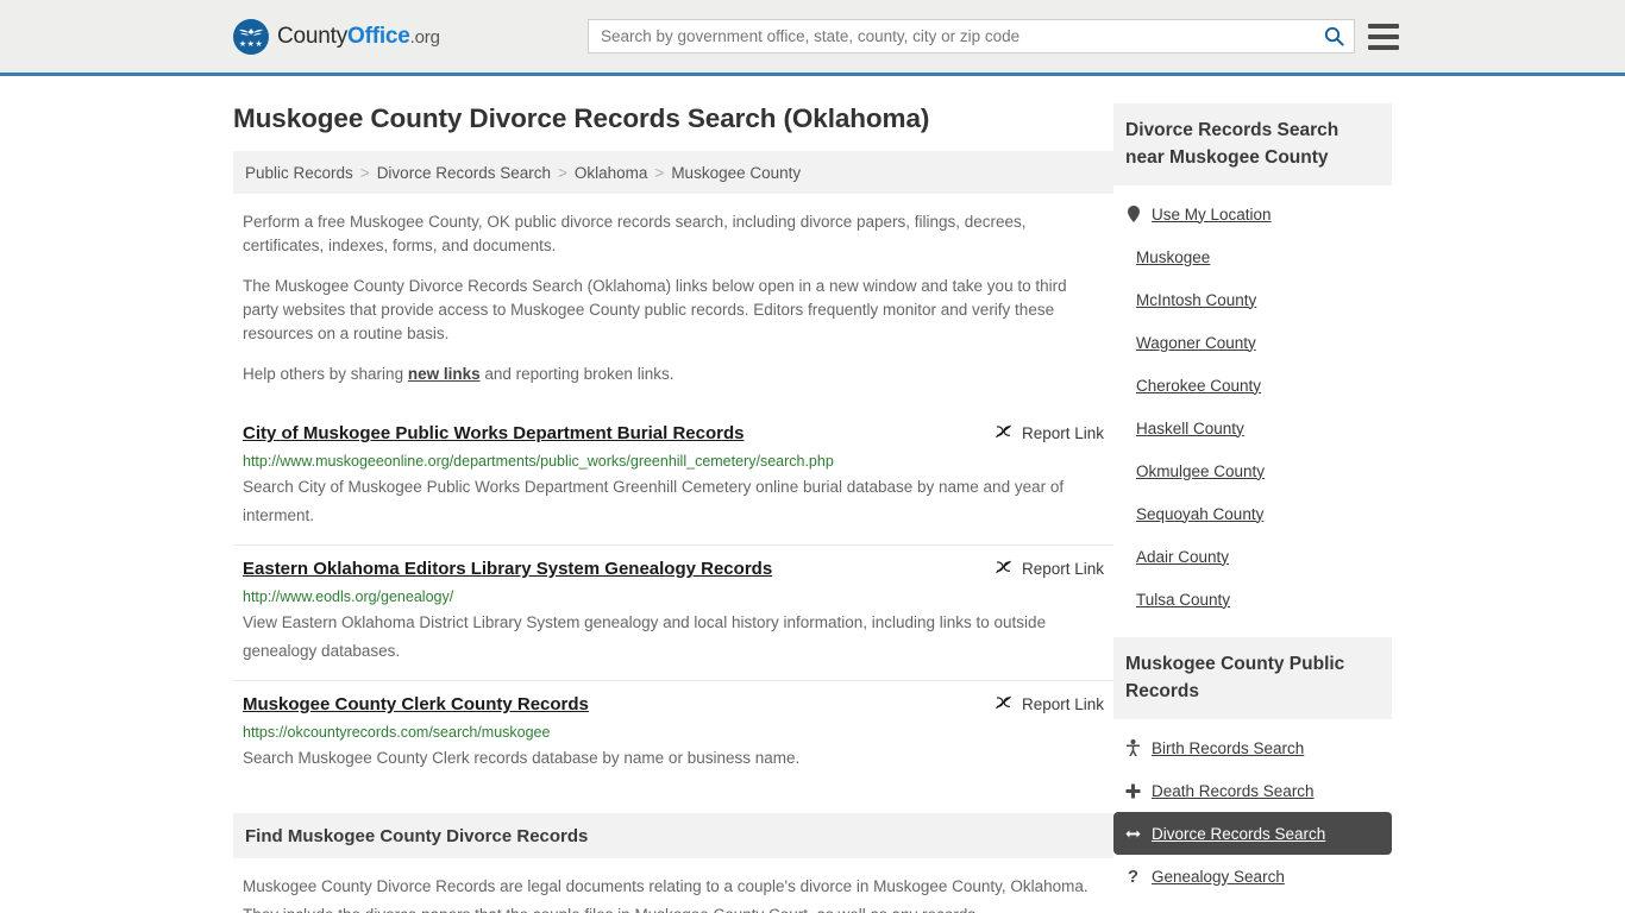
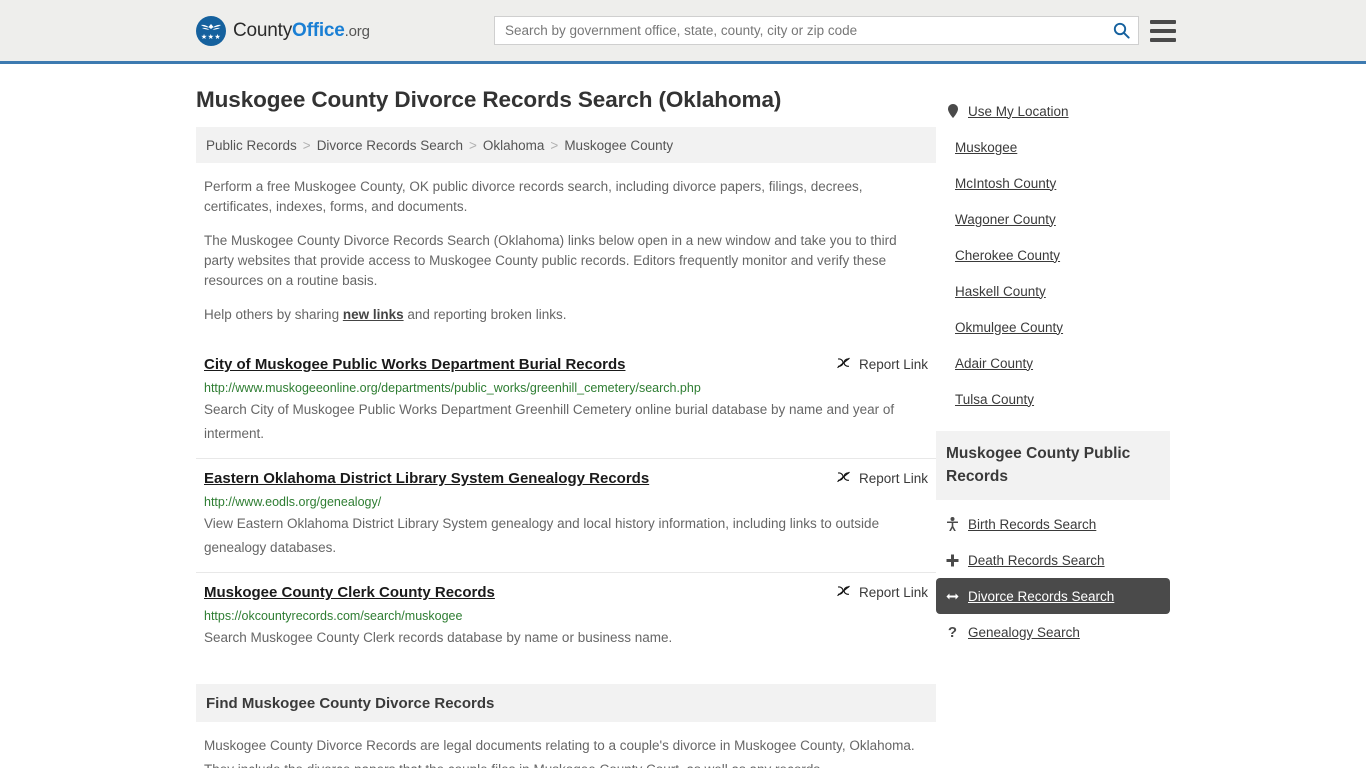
  CountyOffice.org
  Search by government office, state, county, city or zip code
  Muskogee County Divorce Records Search (Oklahoma)
  Public Records
  >
  Divorce Records Search
  >
  Oklahoma
  >
  Muskogee County
  Perform a free Muskogee County, OK public divorce records search, including divorce papers, filings, decrees, certificates, indexes, forms, and documents.
  The Muskogee County Divorce Records Search (Oklahoma) links below open in a new window and take you to third party websites that provide access to Muskogee County public records. Editors frequently monitor and verify these resources on a routine basis.
  Help others by sharing new links and reporting broken links.
  City of Muskogee Public Works Department Burial Records
  Report Link
  http://www.muskogeeonline.org/departments/public_works/greenhill_cemetery/search.php
  Search City of Muskogee Public Works Department Greenhill Cemetery online burial database by name and year of interment.
- Eastern Oklahoma Editors Library System Genealogy Records
+ Eastern Oklahoma District Library System Genealogy Records
  Report Link
  http://www.eodls.org/genealogy/
  View Eastern Oklahoma District Library System genealogy and local history information, including links to outside genealogy databases.
  Muskogee County Clerk County Records
  Report Link
  https://okcountyrecords.com/search/muskogee
  Search Muskogee County Clerk records database by name or business name.
  Find Muskogee County Divorce Records
- Divorce Records Search near Muskogee County
  Use My Location
  Muskogee
  McIntosh County
  Wagoner County
  Cherokee County
  Haskell County
  Okmulgee County
- Sequoyah County
  Adair County
  Tulsa County
  Muskogee County Public Records
  Birth Records Search
  Death Records Search
  Divorce Records Search
  ?
  Genealogy Search
